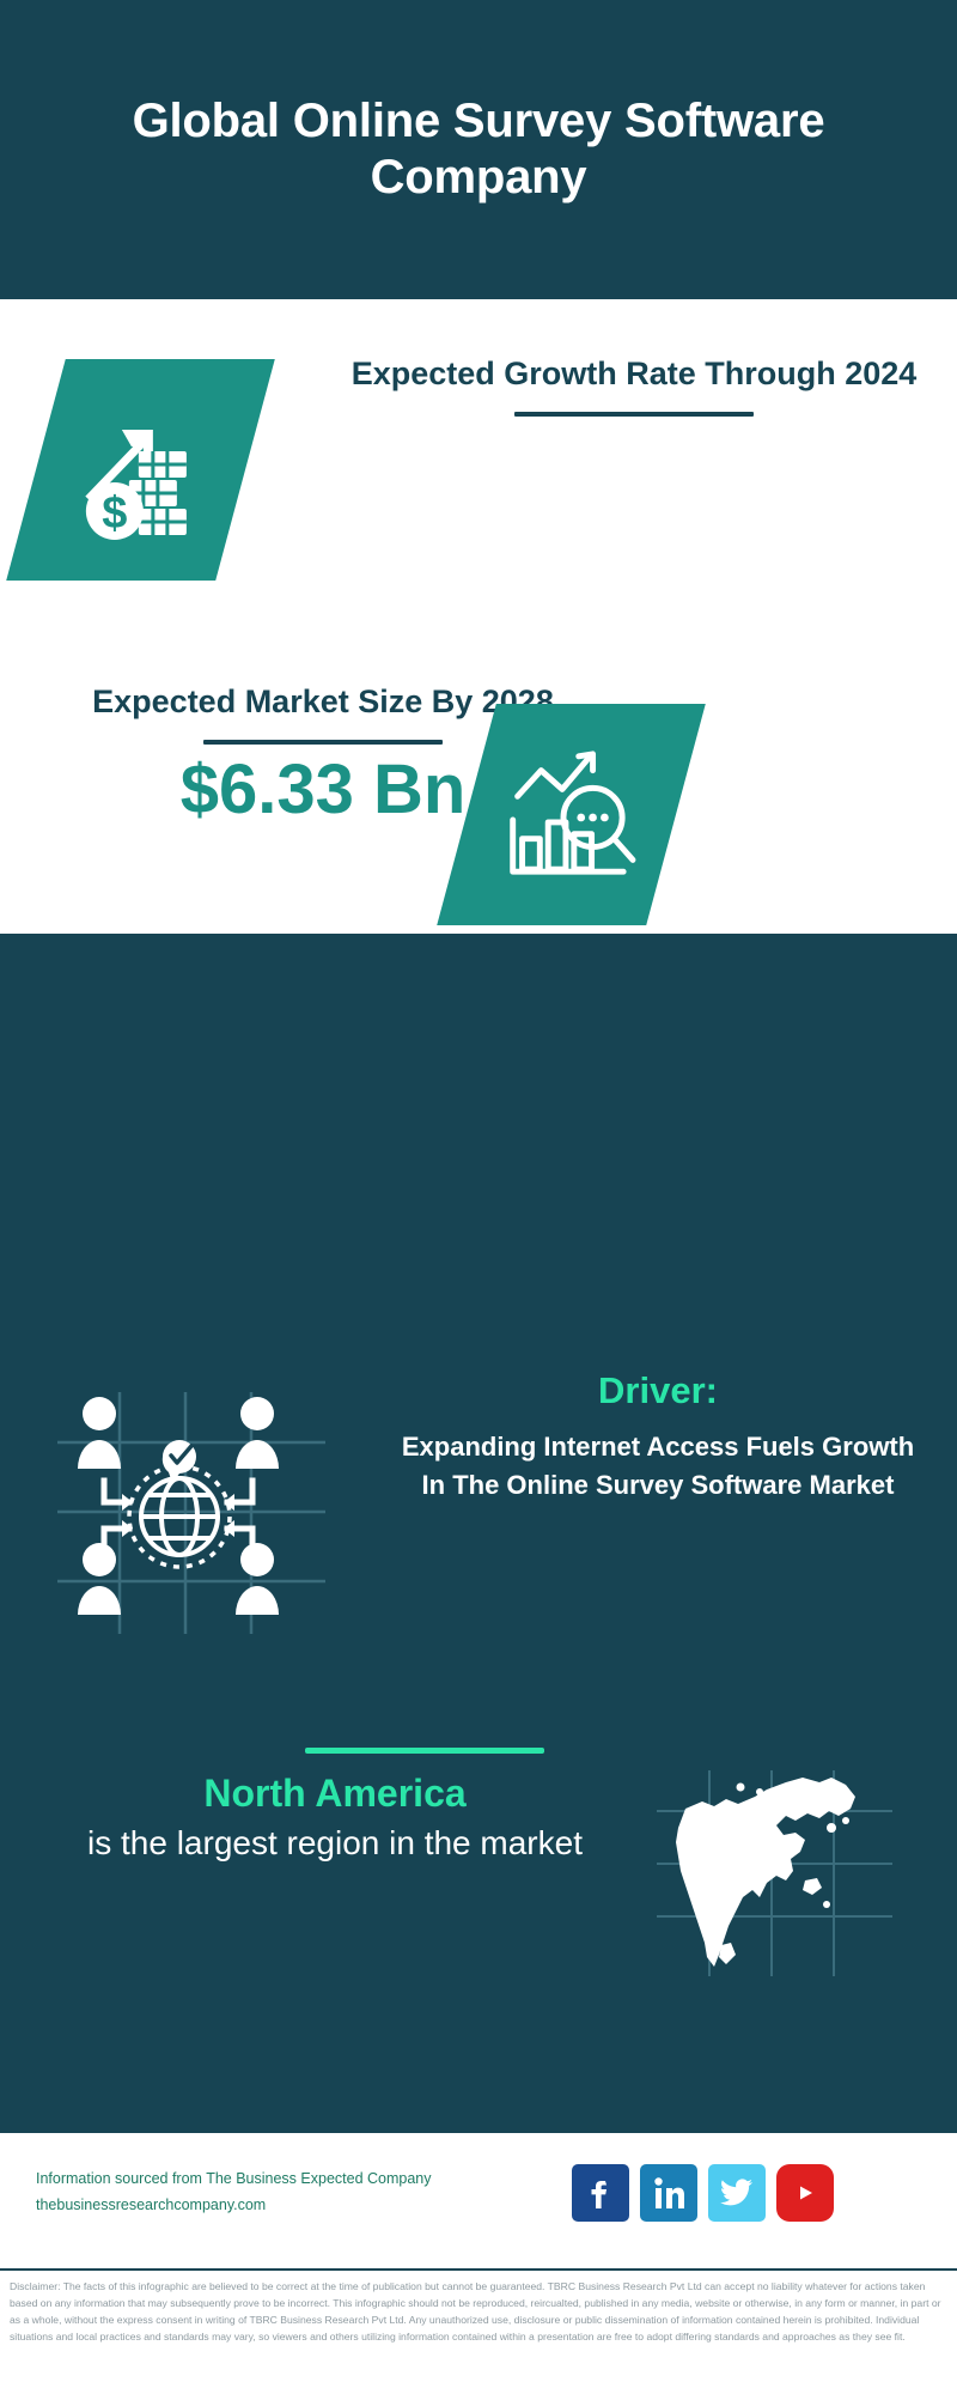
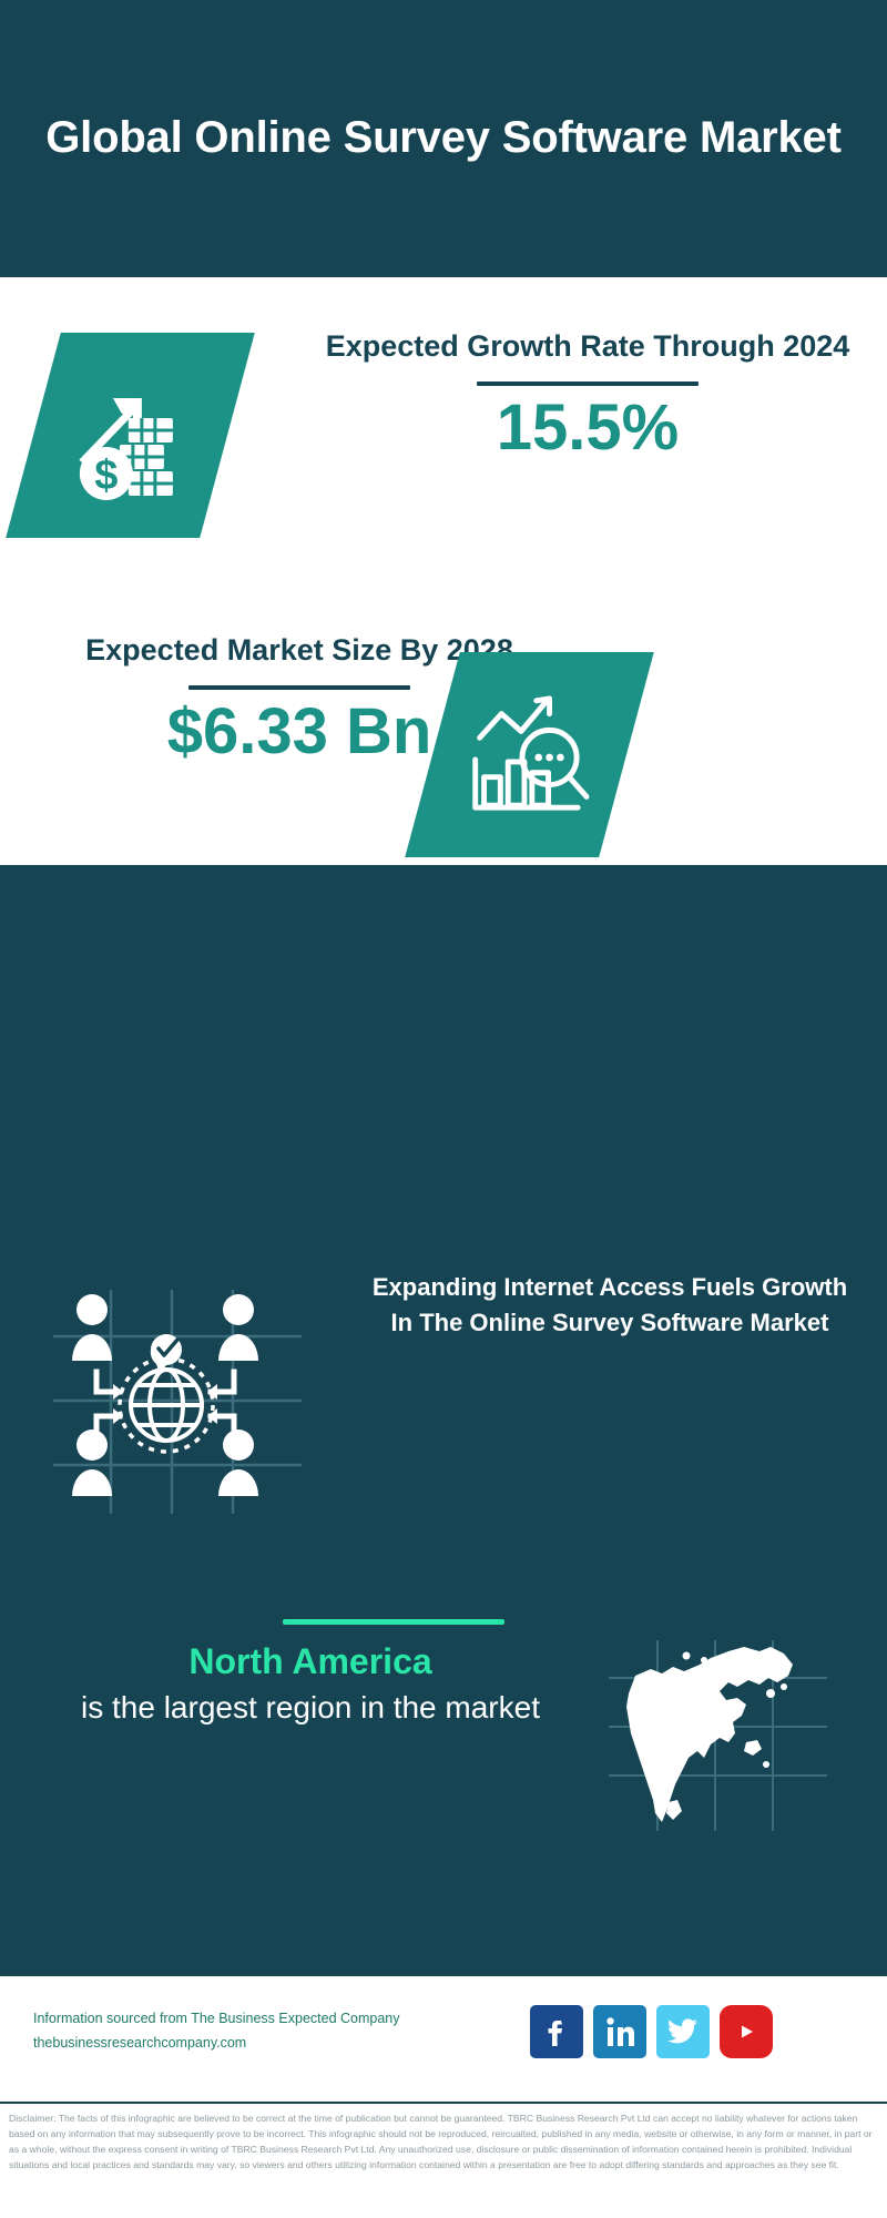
- Global Online Survey Software Company
+ Global Online Survey Software Market
  Expected Growth Rate Through 2024
+ 15.5%
  Expected Market Size By 2028
  $6.33 Bn
- Driver:
  Expanding Internet Access Fuels Growth In The Online Survey Software Market
  North America
  is the largest region in the market
  Information sourced from The Business Expected Company
  thebusinessresearchcompany.com
  Disclaimer: The facts of this infographic are believed to be correct at the time of publication but cannot be guaranteed. TBRC Business Research Pvt Ltd can accept no liability whatever for actions taken based on any information that may subsequently prove to be incorrect. This infographic should not be reproduced, reircualted, published in any media, website or otherwise, in any form or manner, in part or as a whole, without the express consent in writing of TBRC Business Research Pvt Ltd. Any unauthorized use, disclosure or public dissemination of information contained herein is prohibited. Individual situations and local practices and standards may vary, so viewers and others utilizing information contained within a presentation are free to adopt differing standards and approaches as they see fit.
